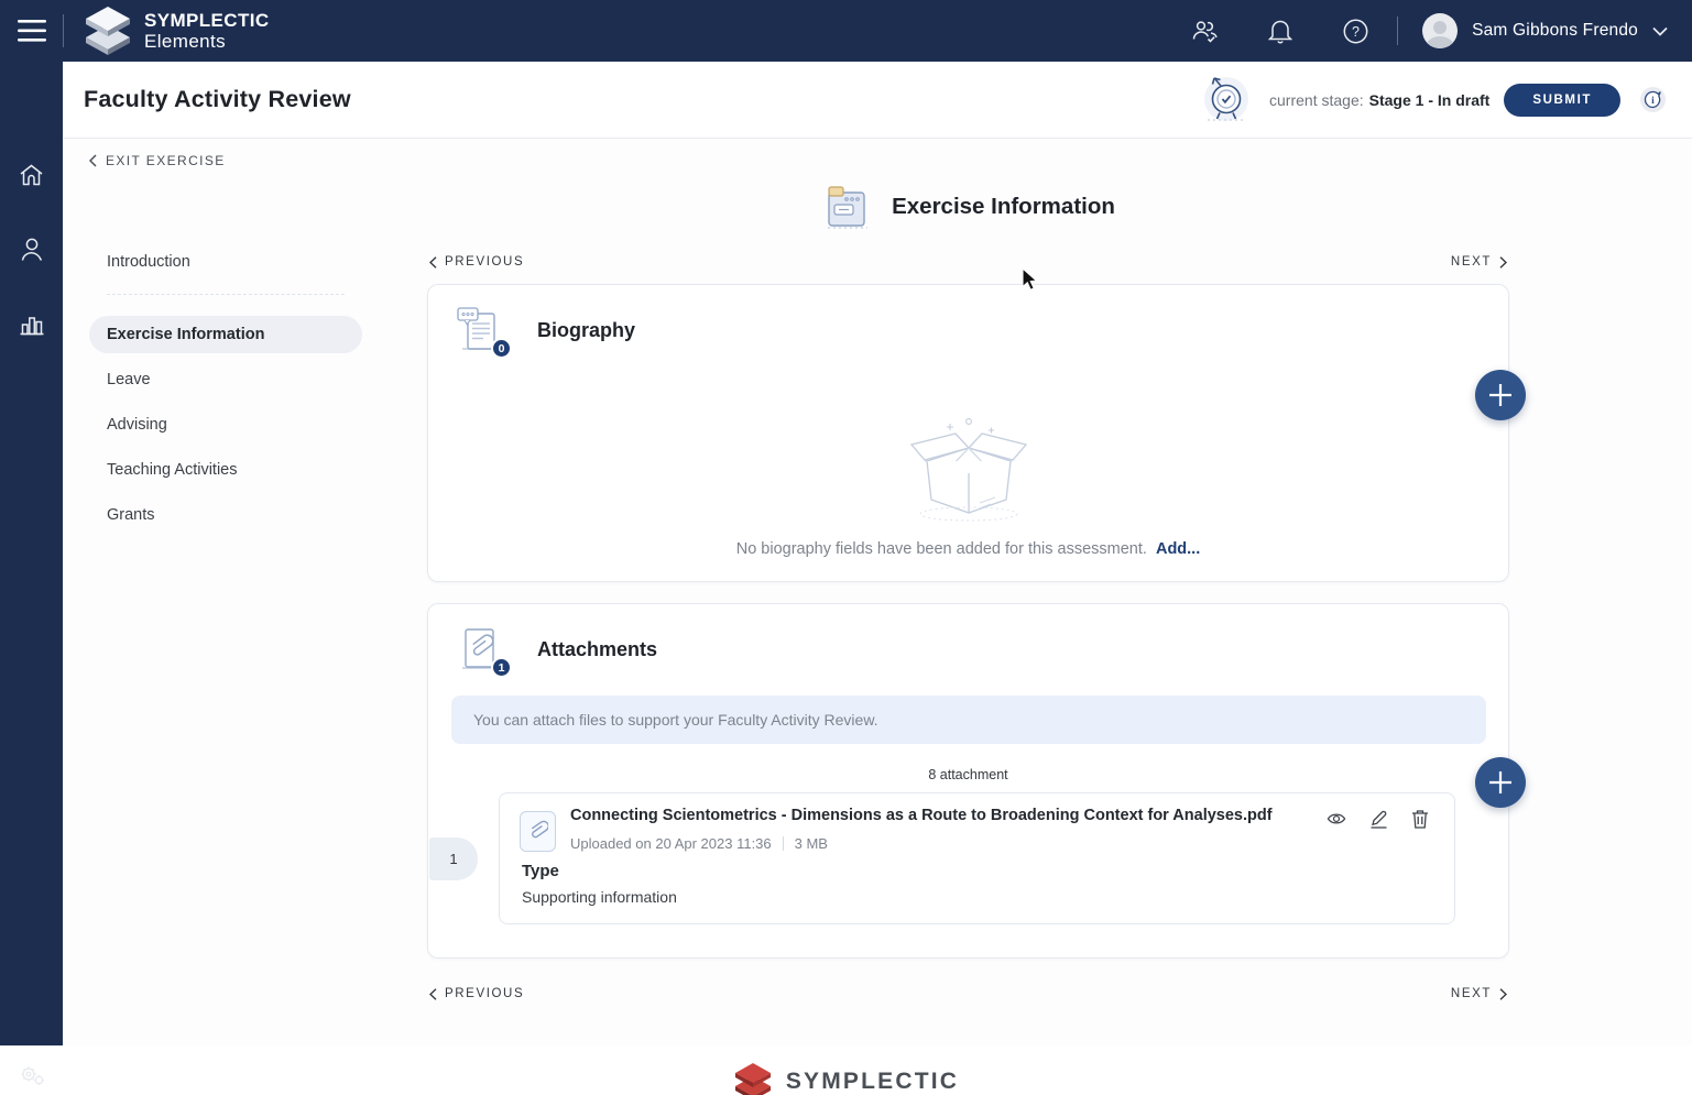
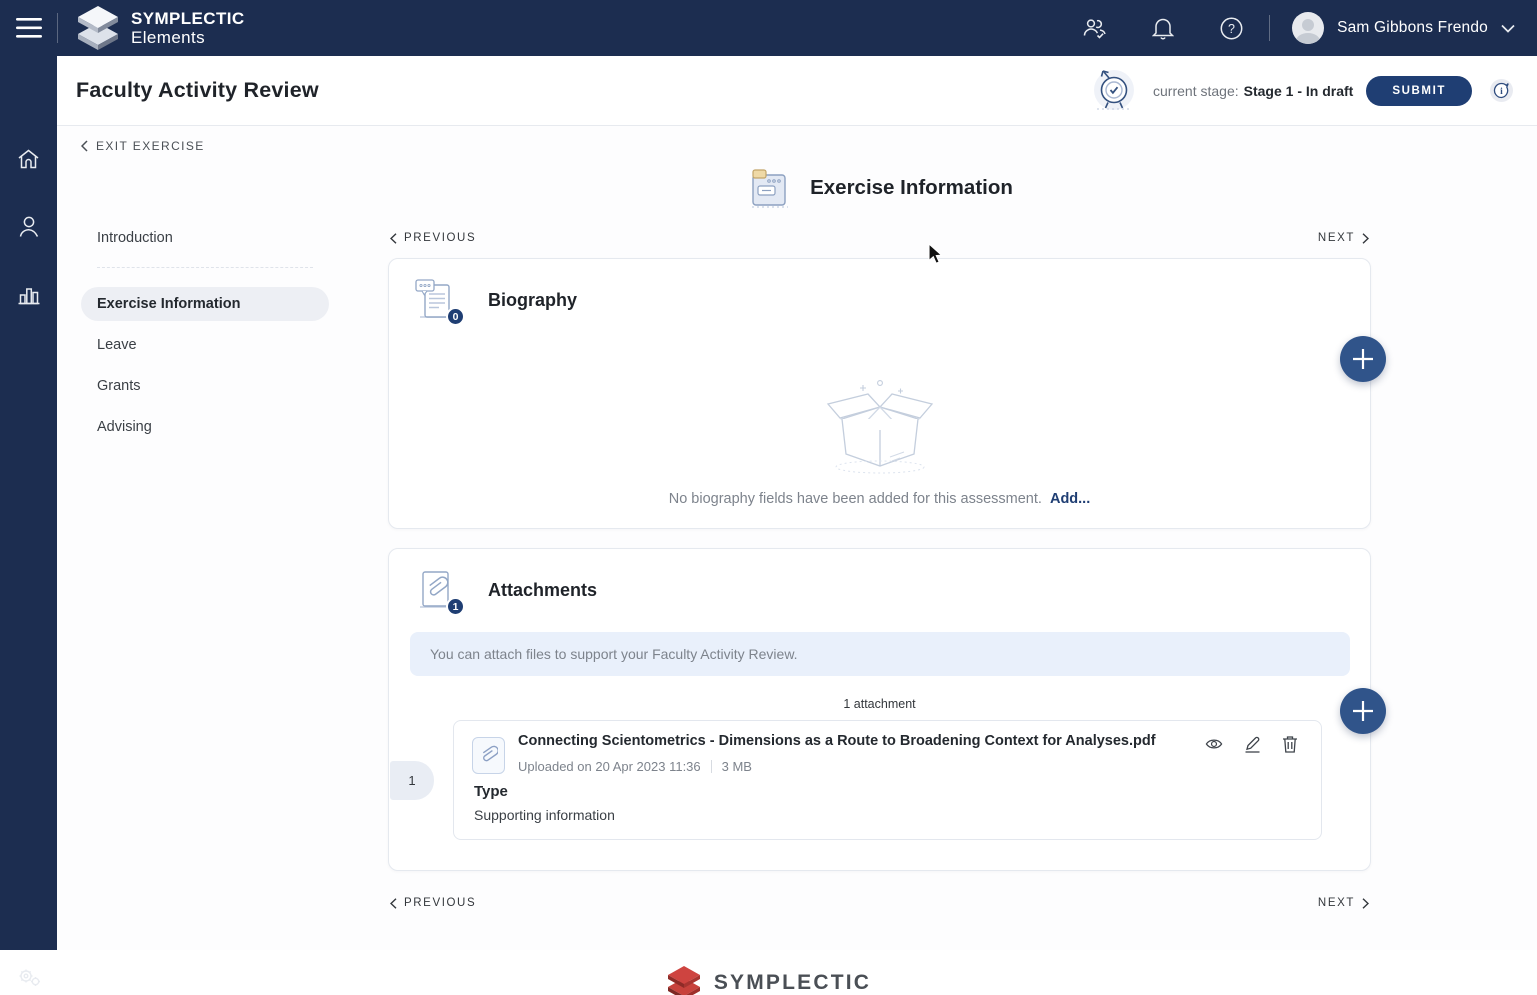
  SYMPLECTIC
  Elements
  ?
  Sam Gibbons Frendo
  Faculty Activity Review
  current stage: Stage 1 - In draft
  SUBMIT
  i
  EXIT EXERCISE
  Introduction
  Exercise Information
  Leave
- Advising
+ Grants
- Teaching Activities
- Grants
+ Advising
  Exercise Information
  PREVIOUS
  NEXT
  0
  Biography
  No biography fields have been added for this assessment. Add...
  1
  Attachments
  You can attach files to support your Faculty Activity Review.
- 8 attachment
+ 1 attachment
  1
  Connecting Scientometrics - Dimensions as a Route to Broadening Context for Analyses.pdf
  Uploaded on 20 Apr 2023 11:36
  3 MB
  Type
  Supporting information
  PREVIOUS
  NEXT
  SYMPLECTIC
